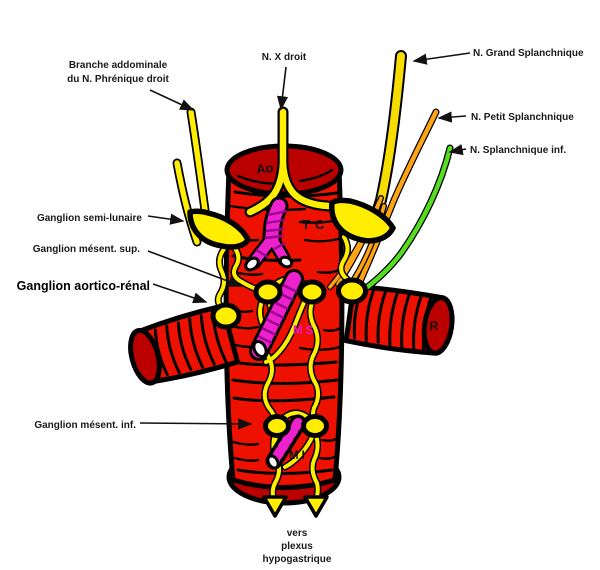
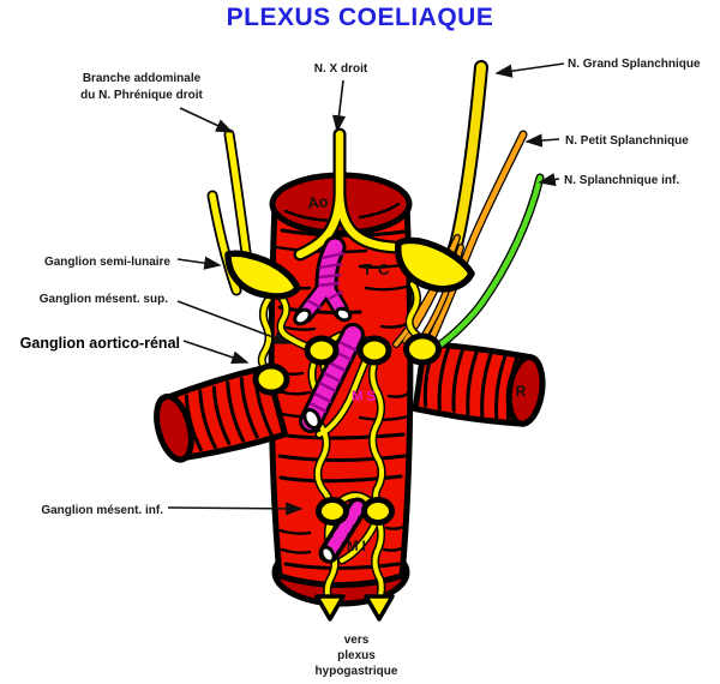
+ PLEXUS COELIAQUE
  R
  TC
  MS
  MI
  Branche addominale
  du N. Phrénique droit
  N. X droit
  N. Grand Splanchnique
  N. Petit Splanchnique
  N. Splanchnique inf.
  Ganglion semi-lunaire
  Ganglion mésent. sup.
  Ganglion aortico-rénal
  Ganglion mésent. inf.
  vers
  plexus
  hypogastrique
